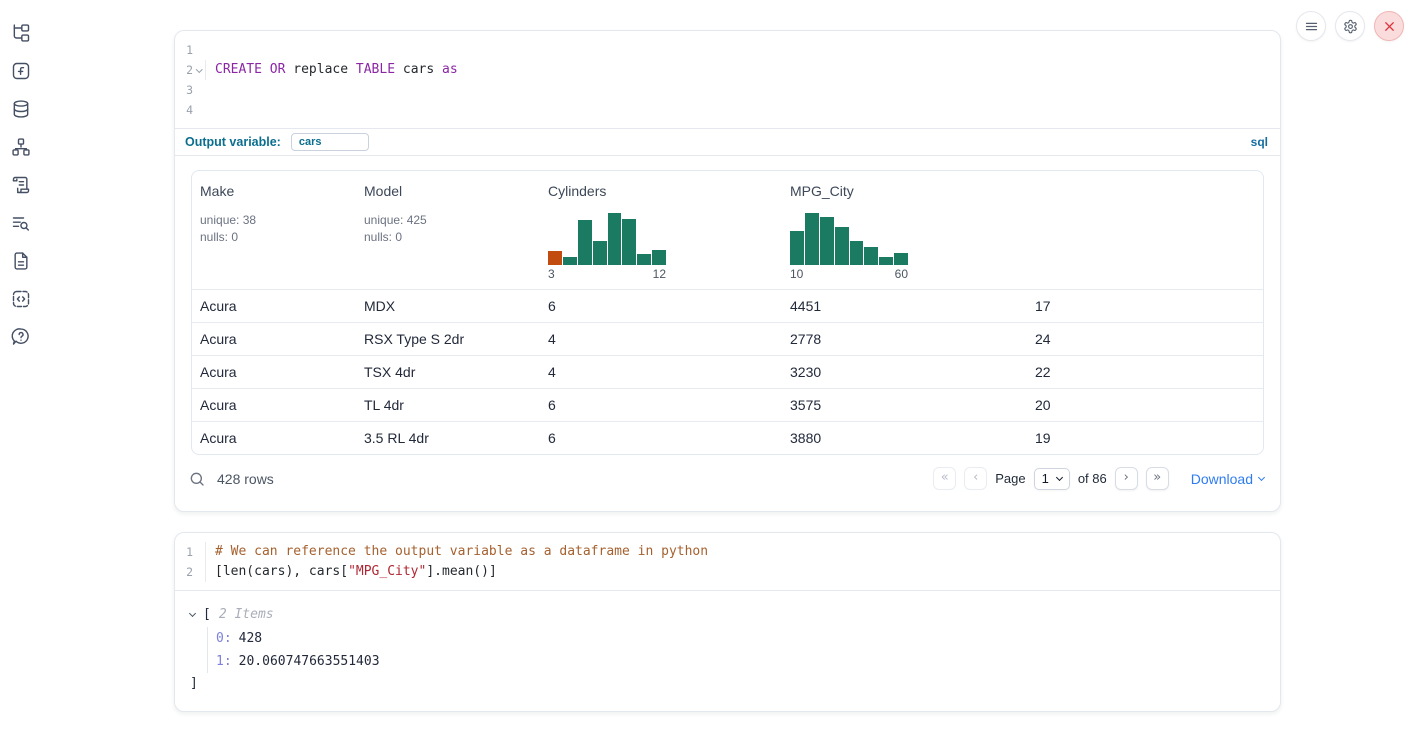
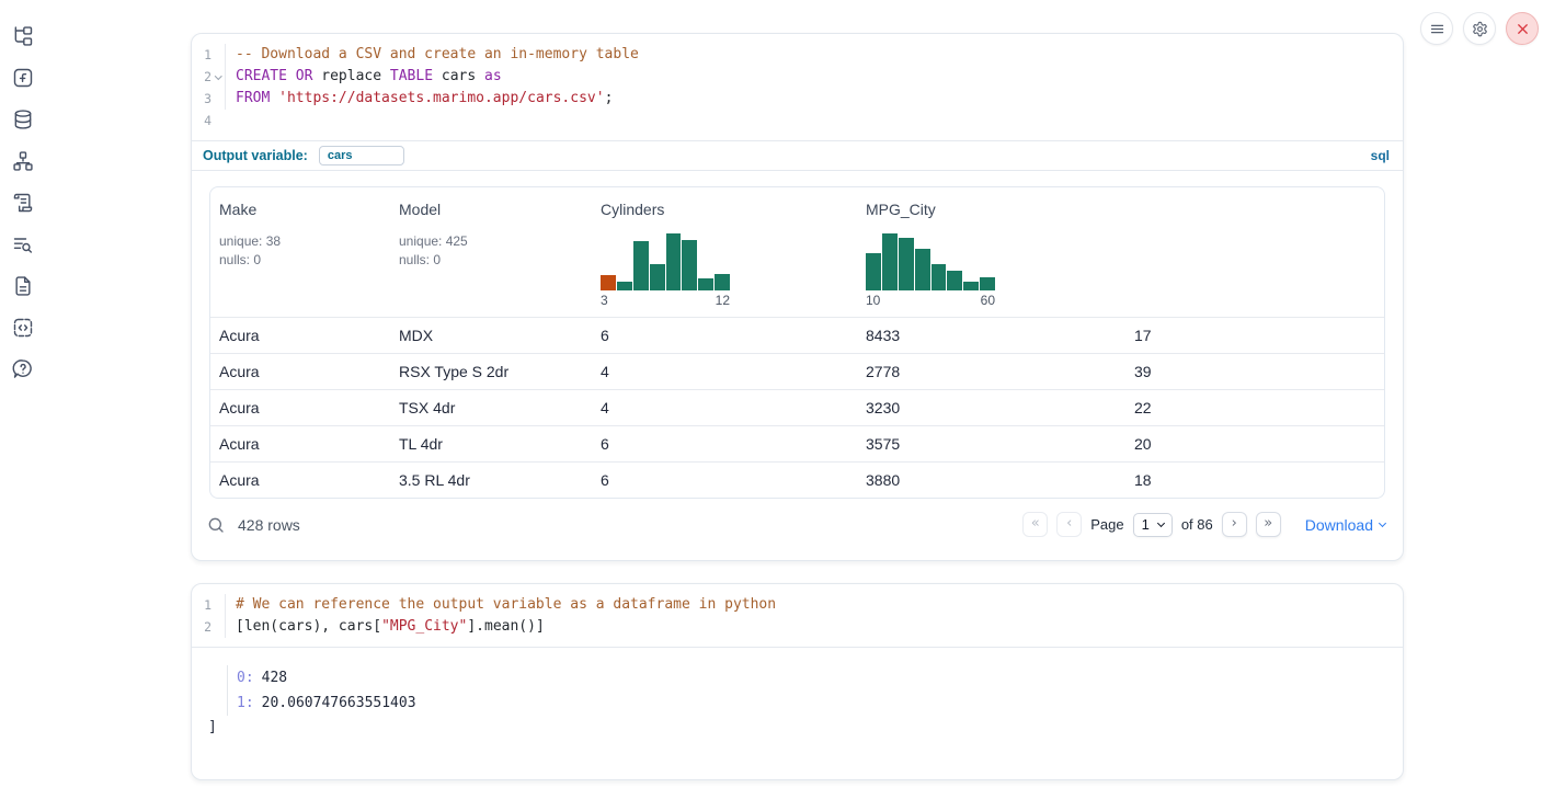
  1
+ -- Download a CSV and create an in-memory table
  2
  CREATE
  OR
  replace
  TABLE
  cars
  as
  3
+ FROM
+ 'https://datasets.marimo.app/cars.csv'
+ ;
  4
  Output variable:
  cars
  sql
  Make
  unique: 38
  nulls: 0
  Model
  unique: 425
  nulls: 0
  Cylinders
  3
  12
  MPG_City
  10
  60
  Acura
  MDX
  6
- 4451
+ 8433
  17
  Acura
  RSX Type S 2dr
  4
  2778
- 24
+ 39
  Acura
  TSX 4dr
  4
  3230
  22
  Acura
  TL 4dr
  6
  3575
  20
  Acura
  3.5 RL 4dr
  6
  3880
- 19
+ 18
  428 rows
  «
  ‹
  Page
  1
  of 86
  ›
  »
  Download
  1
  # We can reference the output variable as a dataframe in python
  2
  [len(cars), cars[
  "MPG_City"
  ].mean()]
- [
- 2 Items
  0:
  428
  1:
  20.060747663551403
  ]
